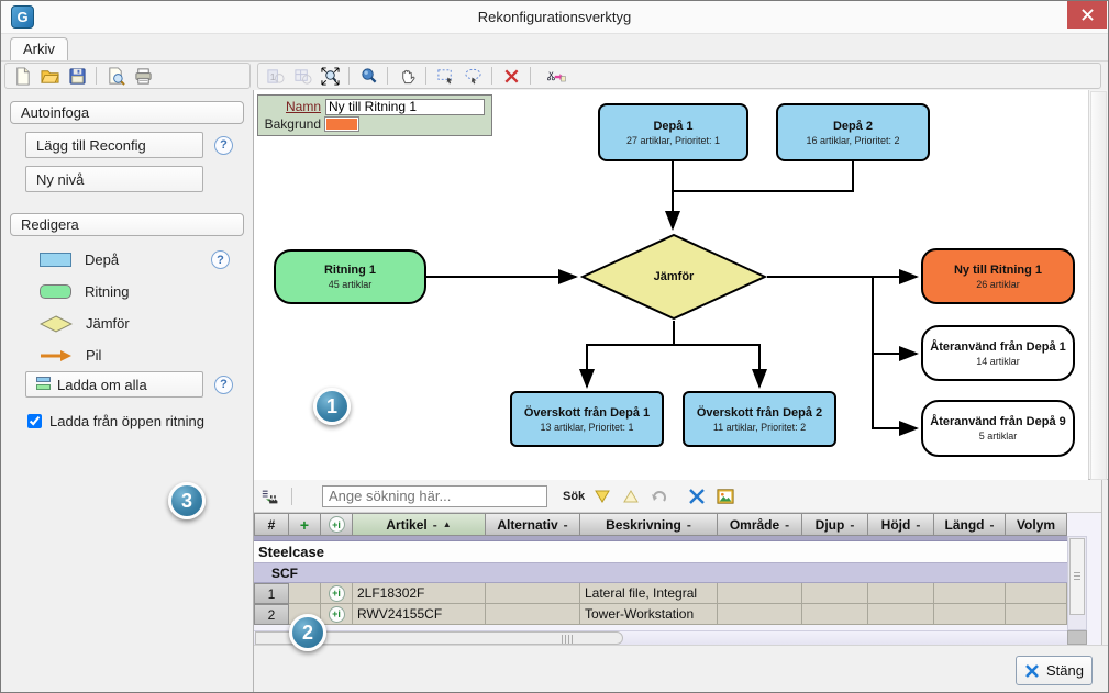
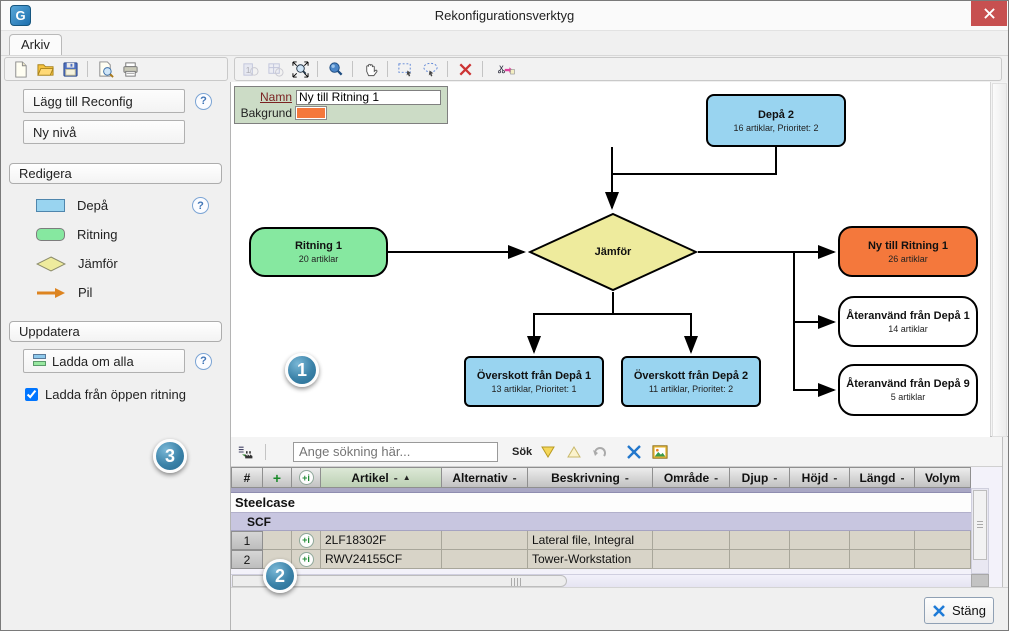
  G
  Rekonfigurationsverktyg
  Arkiv
  1
- Autoinfoga
  Lägg till Reconfig
  ?
  Ny nivå
  Redigera
  Depå
  ?
  Ritning
  Jämför
  Pil
+ Uppdatera
  Ladda om alla
  ?
  Ladda från öppen ritning
- Depå 1
- 27 artiklar, Prioritet: 1
  Depå 2
  16 artiklar, Prioritet: 2
  Ritning 1
- 45 artiklar
+ 20 artiklar
  Jämför
  Ny till Ritning 1
  26 artiklar
  Återanvänd från Depå 1
  14 artiklar
  Återanvänd från Depå 9
  5 artiklar
  Överskott från Depå 1
  13 artiklar, Prioritet: 1
  Överskott från Depå 2
  11 artiklar, Prioritet: 2
  Namn
  Ny till Ritning 1
  Bakgrund
  Ange sökning här...
  Sök
  #
  +
  +i
  Artikel
  -
  ▲
  Alternativ
  -
  Beskrivning
  -
  Område
  -
  Djup
  -
  Höjd
  -
  Längd
  -
  Volym
  Steelcase
  SCF
  1
  +i
  2LF18302F
  Lateral file, Integral
  2
  +i
  RWV24155CF
  Tower-Workstation
  Stäng
  1
  2
  3
